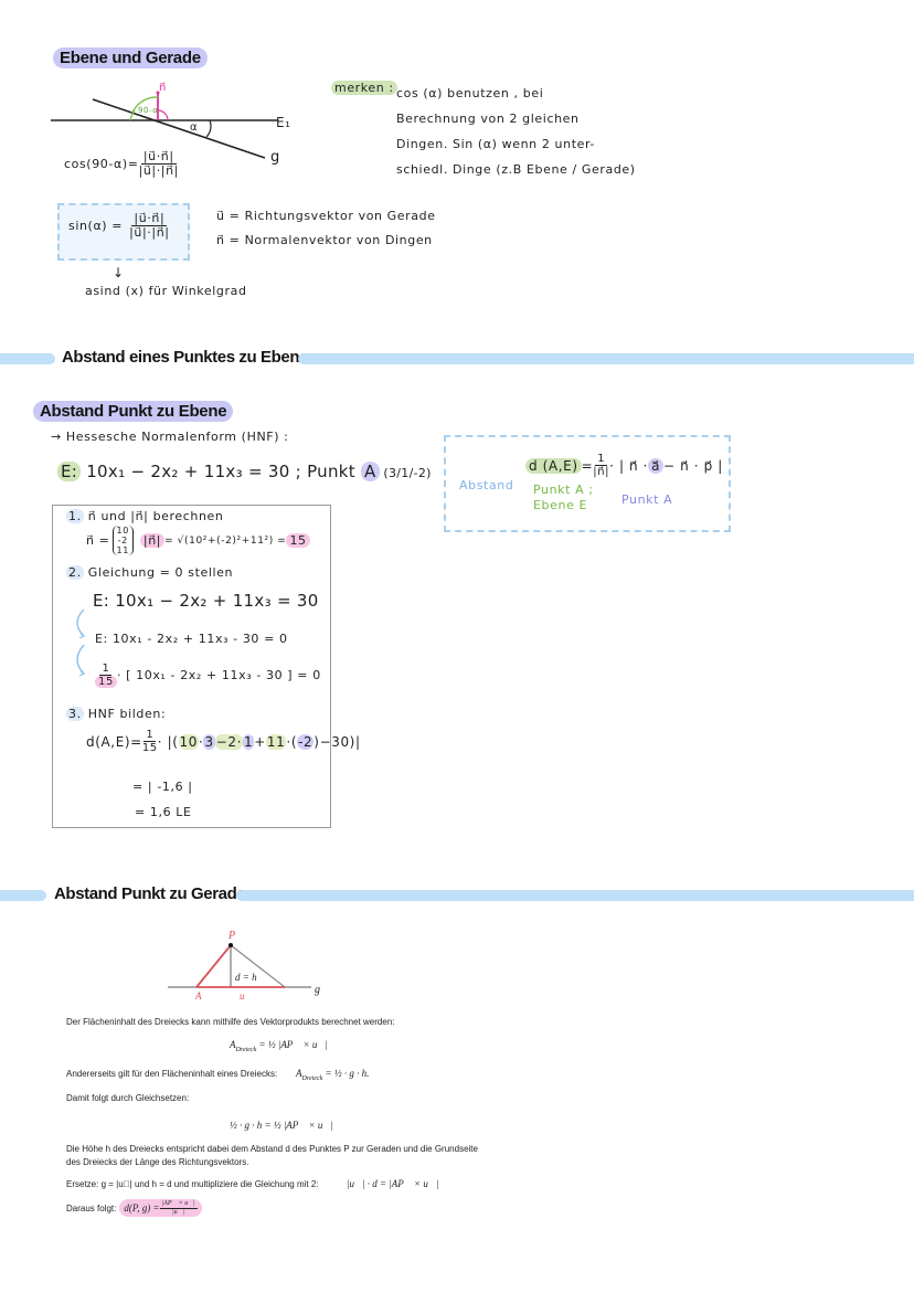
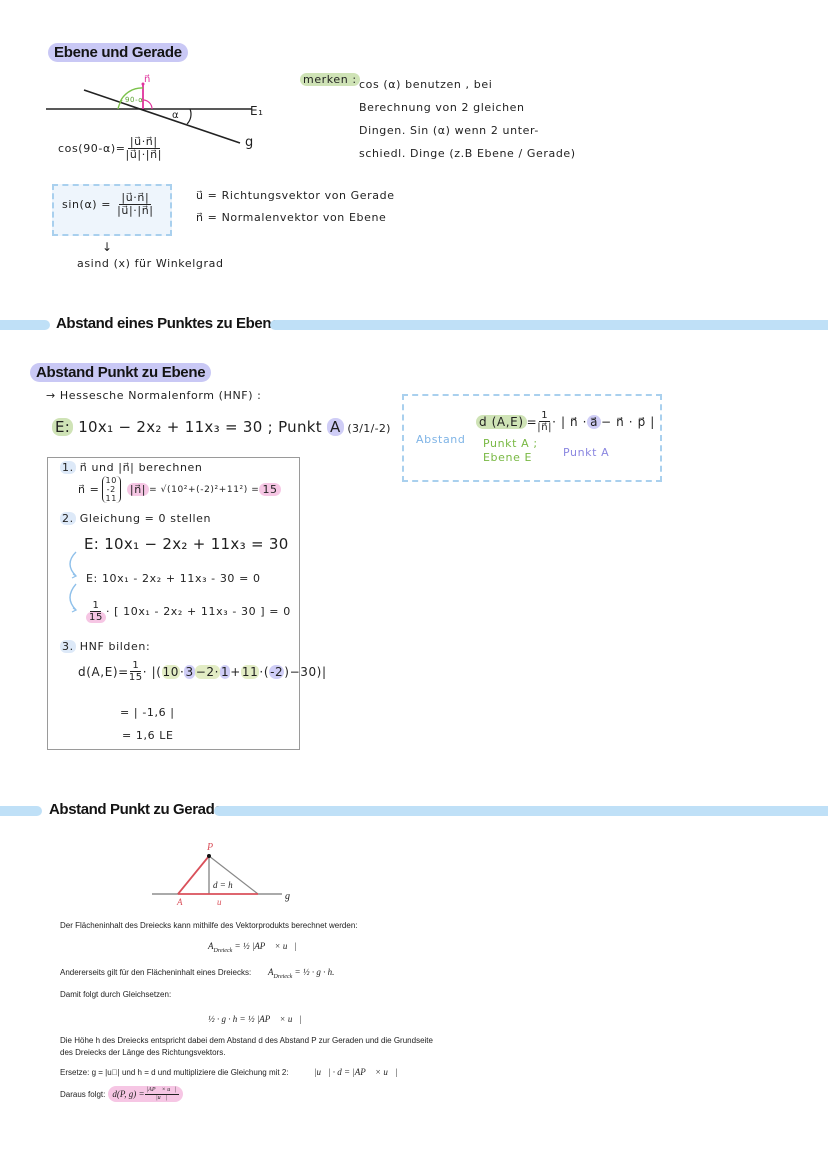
  Ebene und Gerade
  n⃗
  90-α
  α
  E₁
  g
  cos(90-α)=
  |u⃗·n⃗|
  |u⃗|·|n⃗|
  merken :
  cos (α) benutzen , bei
  Berechnung von 2 gleichen
  Dingen. Sin (α) wenn 2 unter-
  schiedl. Dinge (z.B Ebene / Gerade)
  sin(α) =
  |u⃗·n⃗|
  |u⃗|·|n⃗|
  ↓
  asind (x) für Winkelgrad
  u⃗ = Richtungsvektor von Gerade
- n⃗ = Normalenvektor von Dingen
+ n⃗ = Normalenvektor von Ebene
  Abstand eines Punktes zu Eben
  Abstand Punkt zu Ebene
  → Hessesche Normalenform (HNF) :
  E: 10x₁ − 2x₂ + 11x₃ = 30 ; Punkt A (3/1/-2)
  d (A,E)
  =
  1
  |n⃗|
  · | n⃗ ·
  a⃗
  − n⃗ · p⃗ |
  Abstand
  Punkt A ;
  Ebene E
  Punkt A
  1. n⃗ und |n⃗| berechnen
  n⃗ =
  10
  -2
  11
  |n⃗|
  = √(10²+(-2)²+11²) =
  15
  2. Gleichung = 0 stellen
  E: 10x₁ − 2x₂ + 11x₃ = 30
  E: 10x₁ - 2x₂ + 11x₃ - 30 = 0
  1
  15
  · [ 10x₁ - 2x₂ + 11x₃ - 30 ] = 0
  3. HNF bilden:
  d(A,E)=
  1
  15
  · |(
  10
  ·
  3
  −2·
  1
  +
  11
  ·(
  -2
  )−30)|
  = | -1,6 |
  = 1,6 LE
  Abstand Punkt zu Gerad
  P
  A
  u⃗
  d = h
  g
  Der Flächeninhalt des Dreiecks kann mithilfe des Vektorprodukts berechnet werden:
  Andererseits gilt für den Flächeninhalt eines Dreiecks:
  Damit folgt durch Gleichsetzen:
  ½ · g · h = ½ |AP⃗ × u⃗|
- Die Höhe h des Dreiecks entspricht dabei dem Abstand d des Punktes P zur Geraden und die Grundseite
+ Die Höhe h des Dreiecks entspricht dabei dem Abstand d des Abstand P zur Geraden und die Grundseite
  des Dreiecks der Länge des Richtungsvektors.
  Ersetze: g = |u⃗| und h = d und multipliziere die Gleichung mit 2:
  |u⃗| · d = |AP⃗ × u⃗|
  Daraus folgt:
  d(P, g) =
